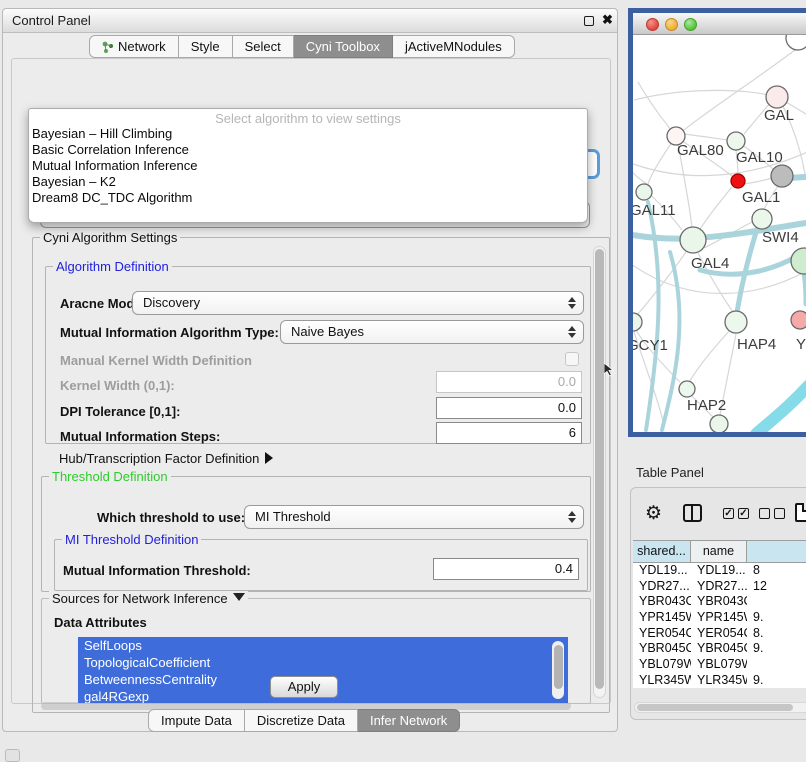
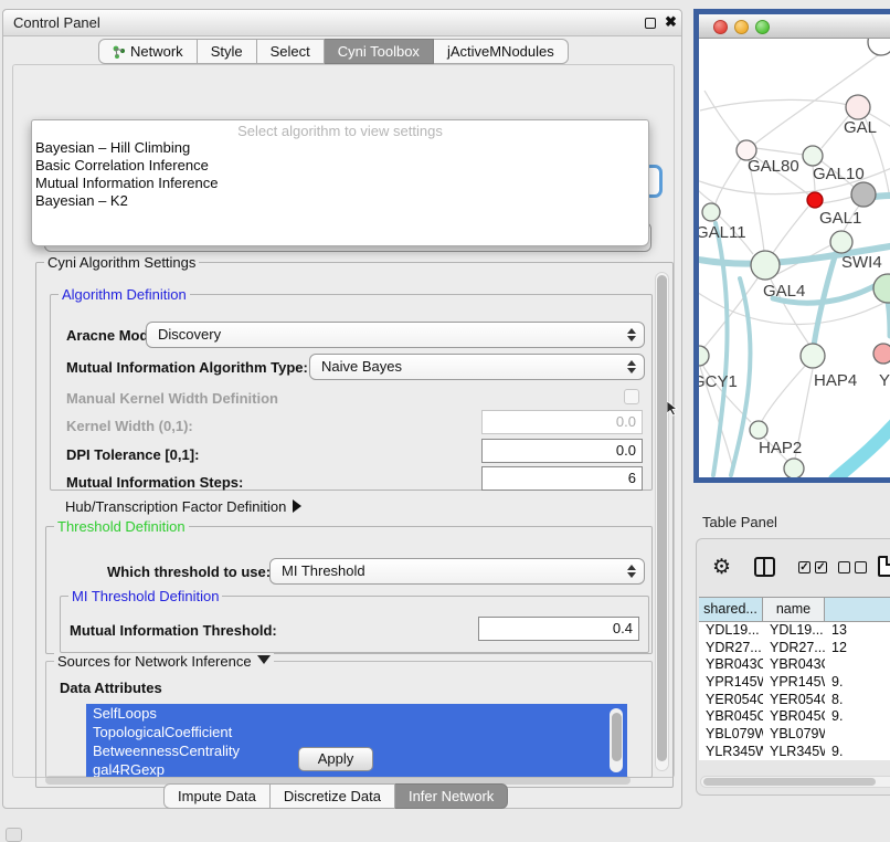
  Control Panel
  ✖
  Network
  Style
  Select
  Cyni Toolbox
  jActiveMNodules
  Cyni Algorithm Settings
  Algorithm Definition
  Aracne Mod
  Discovery
  Mutual Information Algorithm Type:
  Naive Bayes
  Manual Kernel Width Definition
  Kernel Width (0,1):
  0.0
  DPI Tolerance [0,1]:
  0.0
  Mutual Information Steps:
  6
  Hub/Transcription Factor Definition
  Threshold Definition
  Which threshold to use:
  MI Threshold
  MI Threshold Definition
  Mutual Information Threshold:
  0.4
  Sources for Network Inference
  Data Attributes
  SelfLoops
  TopologicalCoefficient
  BetweennessCentrality
  gal4RGexp
  Select algorithm to view settings
  Bayesian – Hill Climbing
  Basic Correlation Inference
  Mutual Information Inference
  Bayesian – K2
- Dream8 DC_TDC Algorithm
  Apply
  Impute Data
  Discretize Data
  Infer Network
  GAL
  GAL80
  GAL10
  GAL1
  GAL11
  SWI4
  GAL4
  GCY1
  HAP4
  Y
  HAP2
  Table Panel
  ⚙
  ✓
  ✓
  shared...
  name
  YDL19...
  YDL19...
- 8
+ 13
  YDR27...
  YDR27...
  12
  YBR043C
  YBR043
  YPR145
  YPR145
  9.
  YER054C
  YER054
  8.
  YBR045C
  YBR045
  9.
  YBL079W
  YBL079
  YLR345W
  YLR345
  9.
